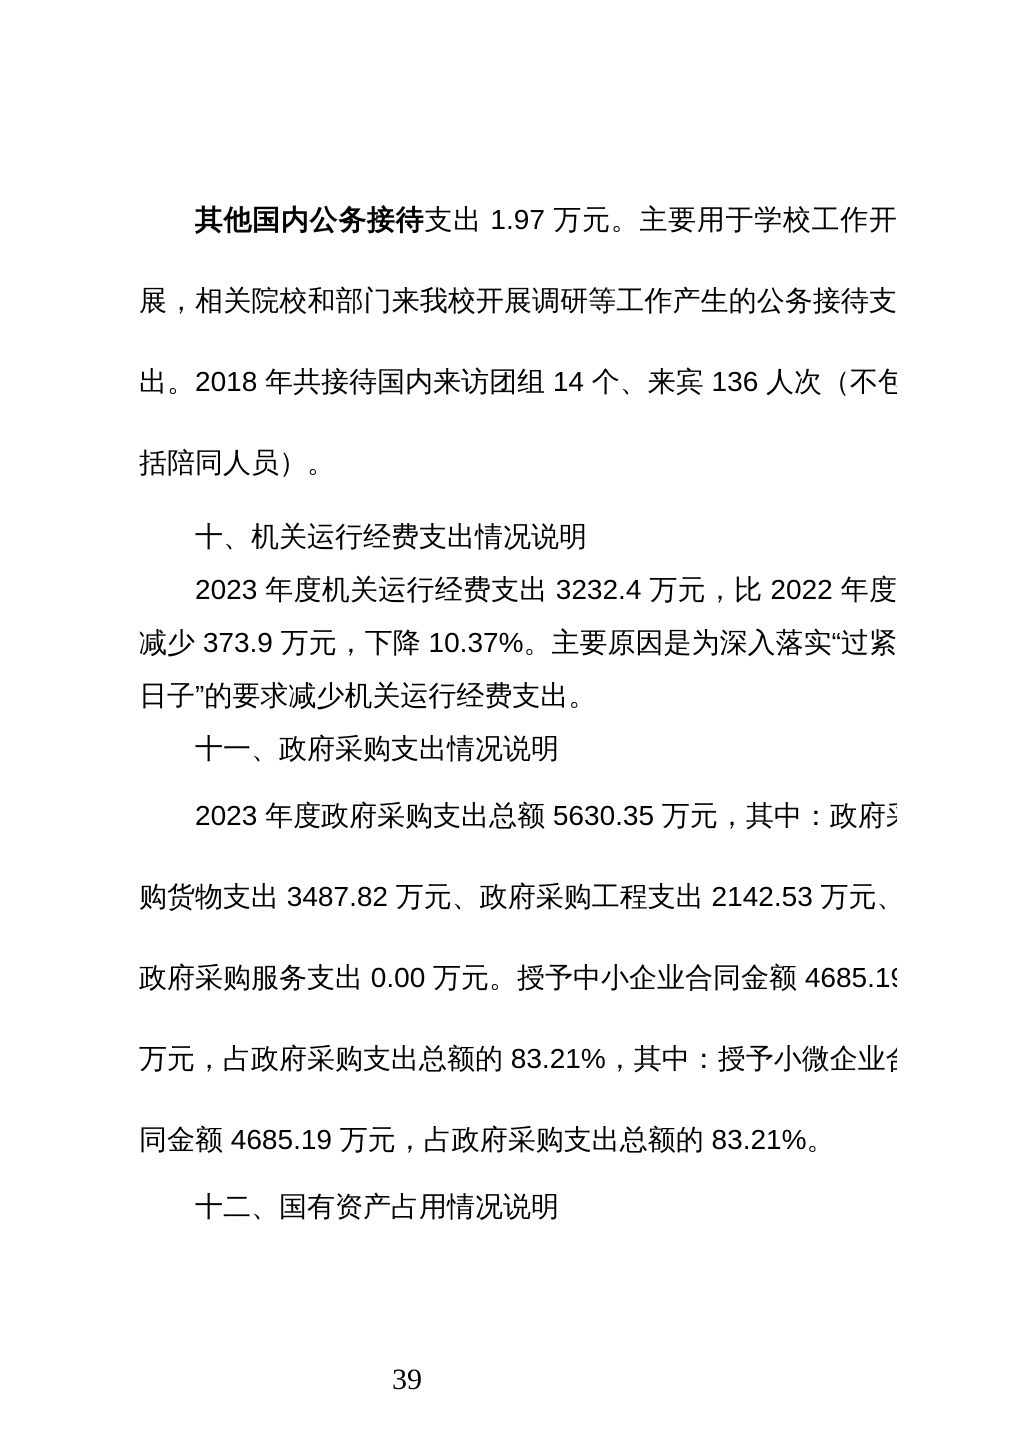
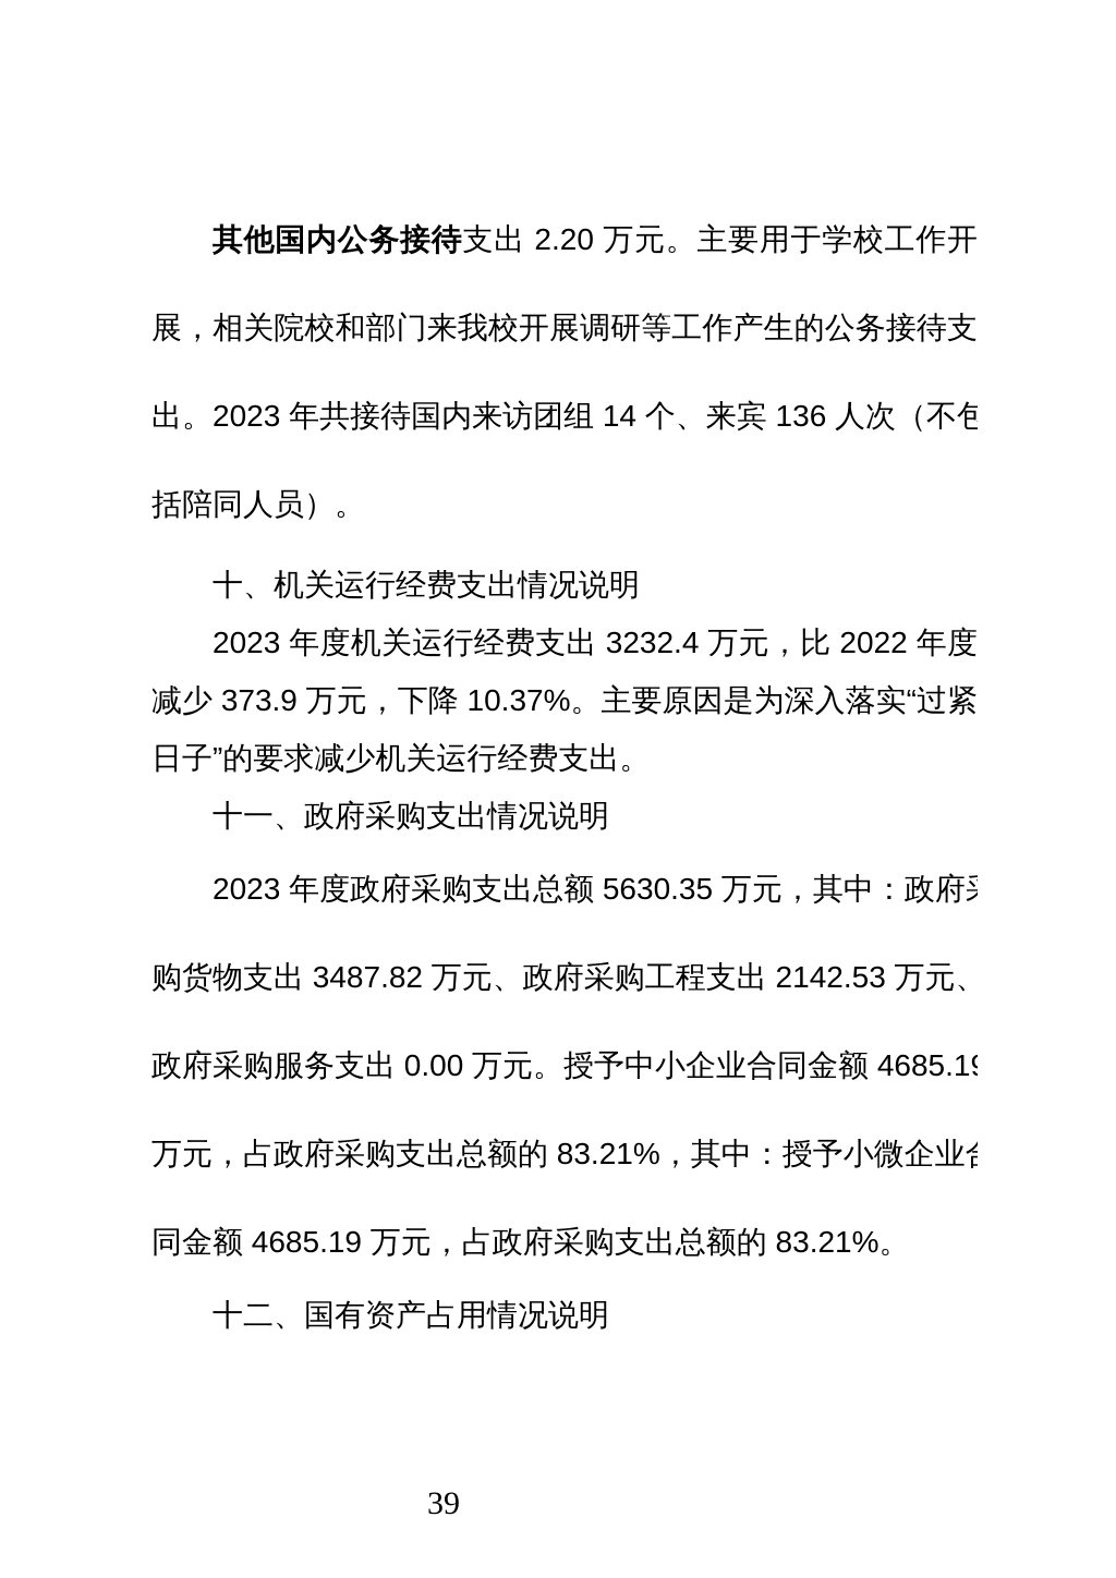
- 其他国内公务接待支出 1.97 万元。主要用于学校工作开
+ 其他国内公务接待支出 2.20 万元。主要用于学校工作开
  展，相关院校和部门来我校开展调研等工作产生的公务接待支
- 出。2018 年共接待国内来访团组 14 个、来宾 136 人次（不包
+ 出。2023 年共接待国内来访团组 14 个、来宾 136 人次（不包
  括陪同人员）。
  十、机关运行经费支出情况说明
  2023 年度机关运行经费支出 3232.4 万元，比 2022 年度
  减少 373.9 万元，下降 10.37%。主要原因是为深入落实“过紧
  日子”的要求减少机关运行经费支出。
  十一、政府采购支出情况说明
  2023 年度政府采购支出总额 5630.35 万元，其中：政府
  购货物支出 3487.82 万元、政府采购工程支出 2142.53 万元、
  政府采购服务支出 0.00 万元。授予中小企业合同金额 4685.1
  万元，占政府采购支出总额的 83.21%，其中：授予小微企业
  同金额 4685.19 万元，占政府采购支出总额的 83.21%。
  十二、国有资产占用情况说明
  39
